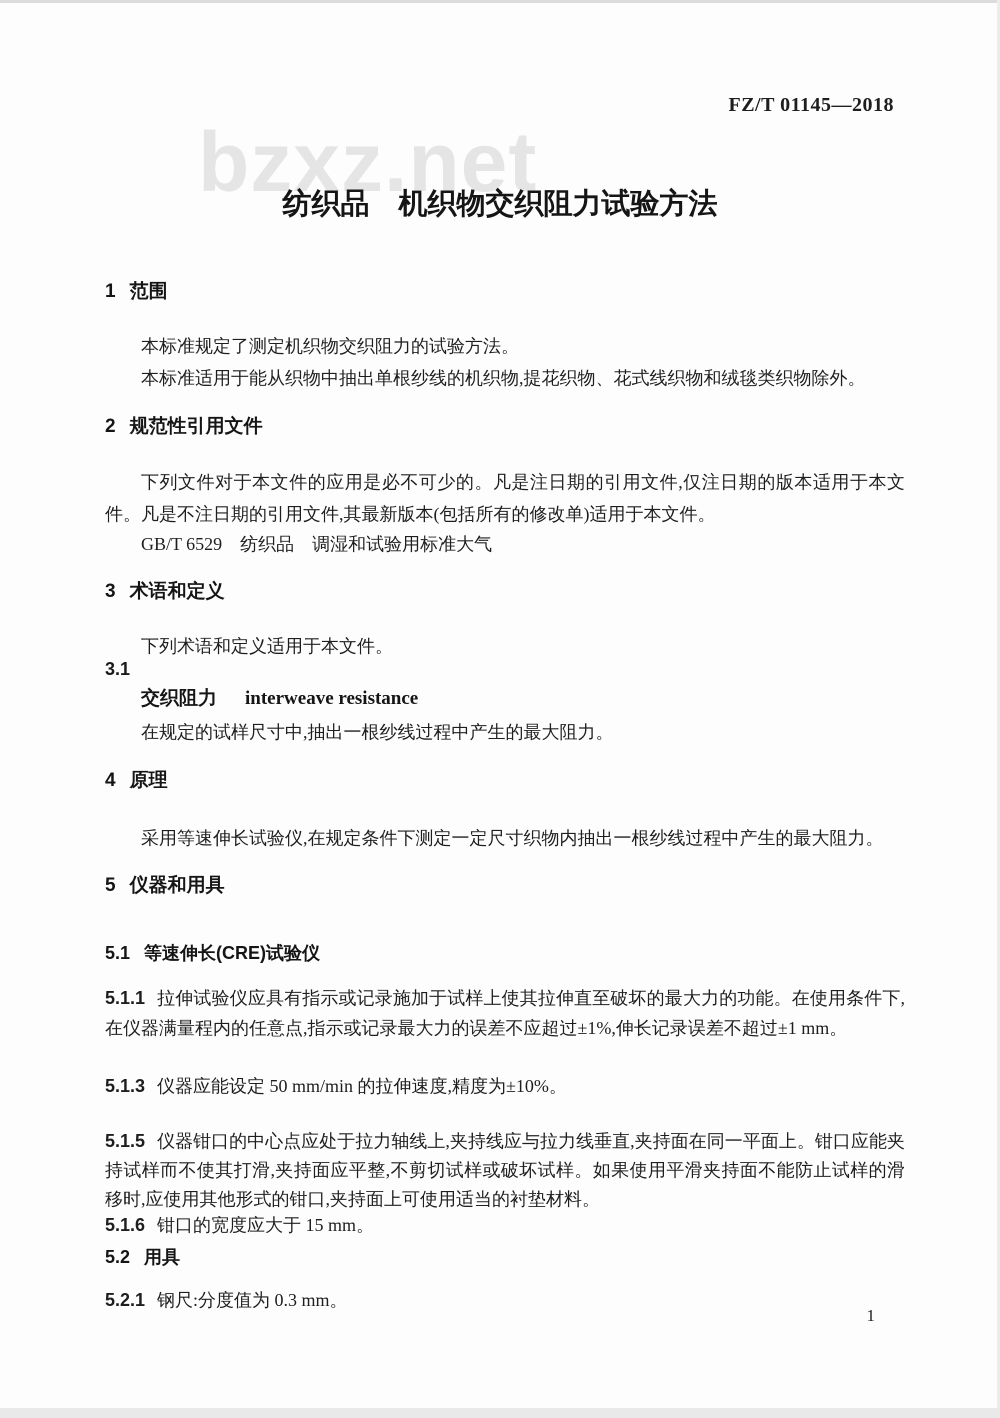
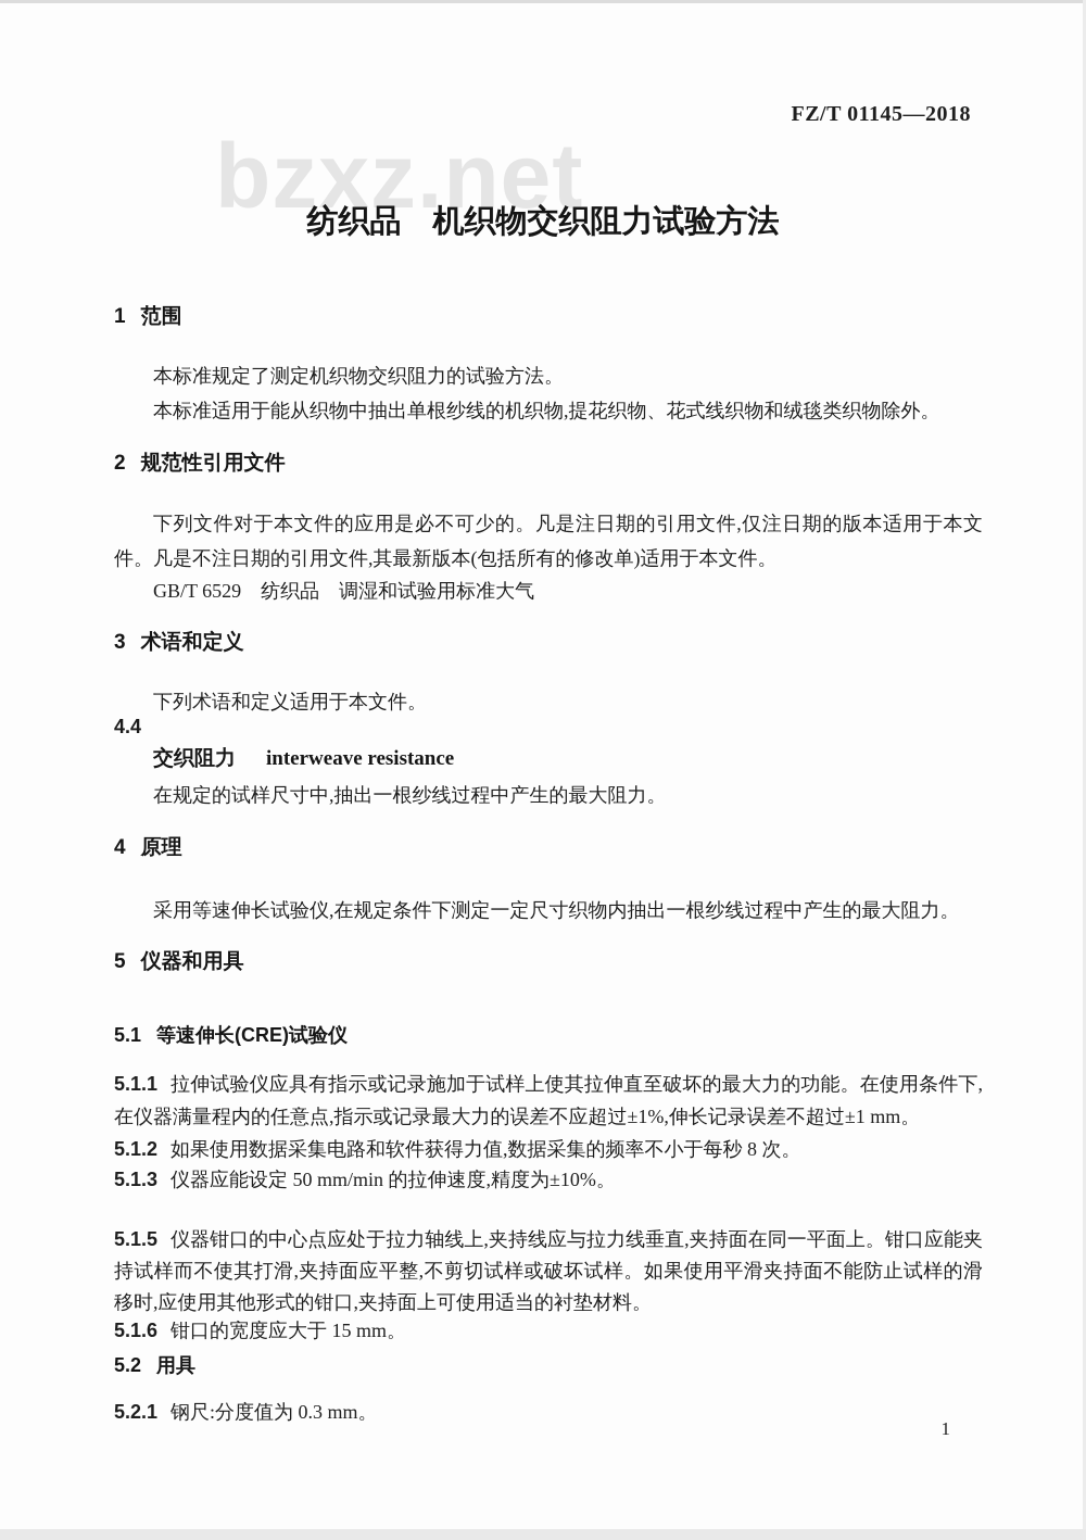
  bzxz.net
  FZ/T 01145—2018
  纺织品 机织物交织阻力试验方法
  1 范围
  本标准规定了测定机织物交织阻力的试验方法。
  本标准适用于能从织物中抽出单根纱线的机织物,提花织物、花式线织物和绒毯类织物除外。
  2 规范性引用文件
  下列文件对于本文件的应用是必不可少的。凡是注日期的引用文件,仅注日期的版本适用于本文件。凡是不注日期的引用文件,其最新版本(包括所有的修改单)适用于本文件。
  GB/T 6529 纺织品 调湿和试验用标准大气
  3 术语和定义
  下列术语和定义适用于本文件。
- 3.1
+ 4.4
  交织阻力 interweave resistance
  在规定的试样尺寸中,抽出一根纱线过程中产生的最大阻力。
  4 原理
  采用等速伸长试验仪,在规定条件下测定一定尺寸织物内抽出一根纱线过程中产生的最大阻力。
  5 仪器和用具
  5.1 等速伸长(CRE)试验仪
  5.1.1 拉伸试验仪应具有指示或记录施加于试样上使其拉伸直至破坏的最大力的功能。在使用条件下,在仪器满量程内的任意点,指示或记录最大力的误差不应超过±1%,伸长记录误差不超过±1 mm。
+ 5.1.2 如果使用数据采集电路和软件获得力值,数据采集的频率不小于每秒 8 次。
  5.1.3 仪器应能设定 50 mm/min 的拉伸速度,精度为±10%。
  5.1.5 仪器钳口的中心点应处于拉力轴线上,夹持线应与拉力线垂直,夹持面在同一平面上。钳口应能夹持试样而不使其打滑,夹持面应平整,不剪切试样或破坏试样。如果使用平滑夹持面不能防止试样的滑移时,应使用其他形式的钳口,夹持面上可使用适当的衬垫材料。
  5.1.6 钳口的宽度应大于 15 mm。
  5.2 用具
  5.2.1 钢尺:分度值为 0.3 mm。
  1
